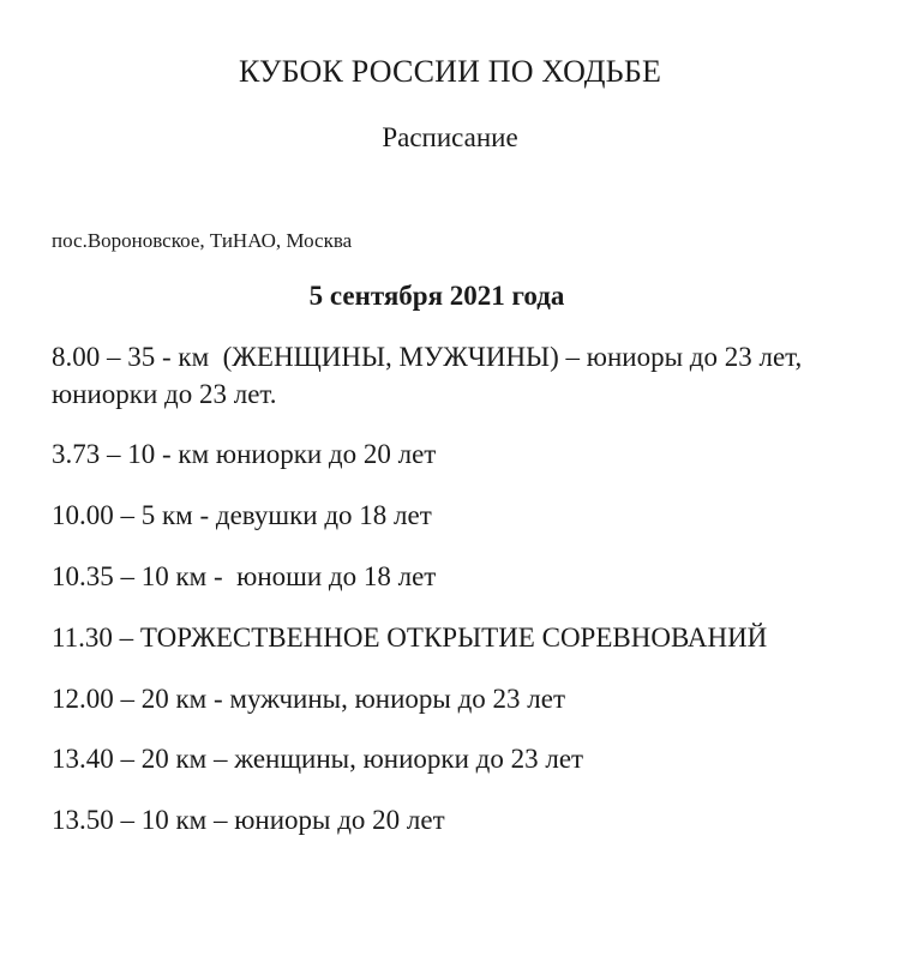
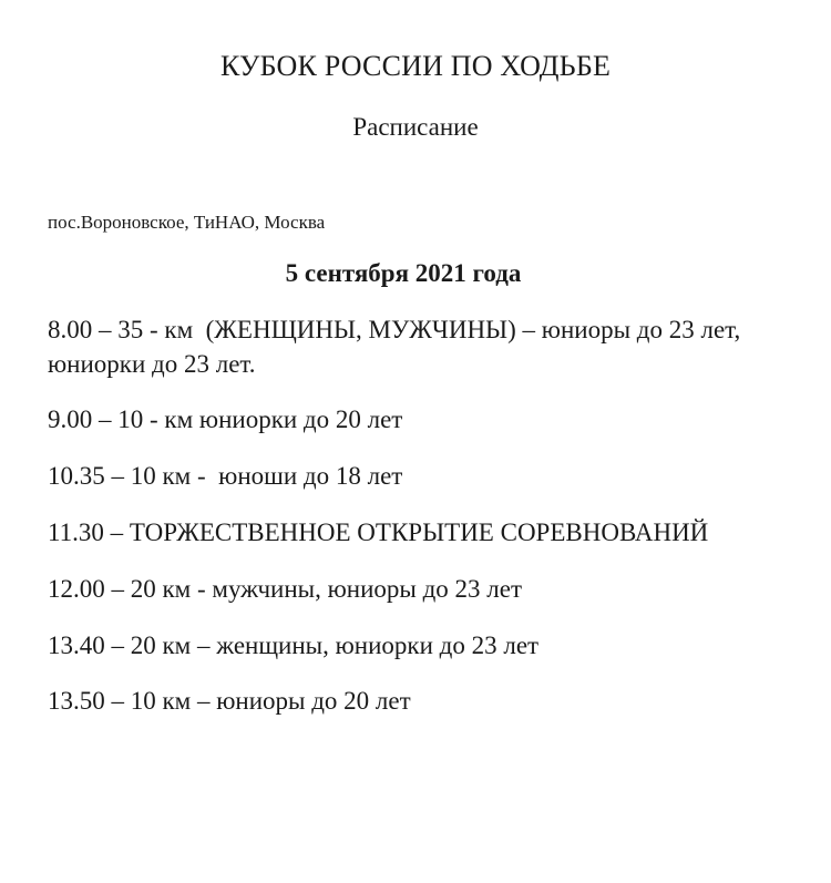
  КУБОК РОССИИ ПО ХОДЬБЕ
  Расписание
  пос.Вороновское, ТиНАО, Москва
  5 сентября 2021 года
  8.00 – 35 - км (ЖЕНЩИНЫ, МУЖЧИНЫ) – юниоры до 23 лет, юниорки до 23 лет.
- 3.73 – 10 - км юниорки до 20 лет
+ 9.00 – 10 - км юниорки до 20 лет
- 10.00 – 5 км - девушки до 18 лет
  10.35 – 10 км - юноши до 18 лет
  11.30 – ТОРЖЕСТВЕННОЕ ОТКРЫТИЕ СОРЕВНОВАНИЙ
  12.00 – 20 км - мужчины, юниоры до 23 лет
  13.40 – 20 км – женщины, юниорки до 23 лет
  13.50 – 10 км – юниоры до 20 лет
